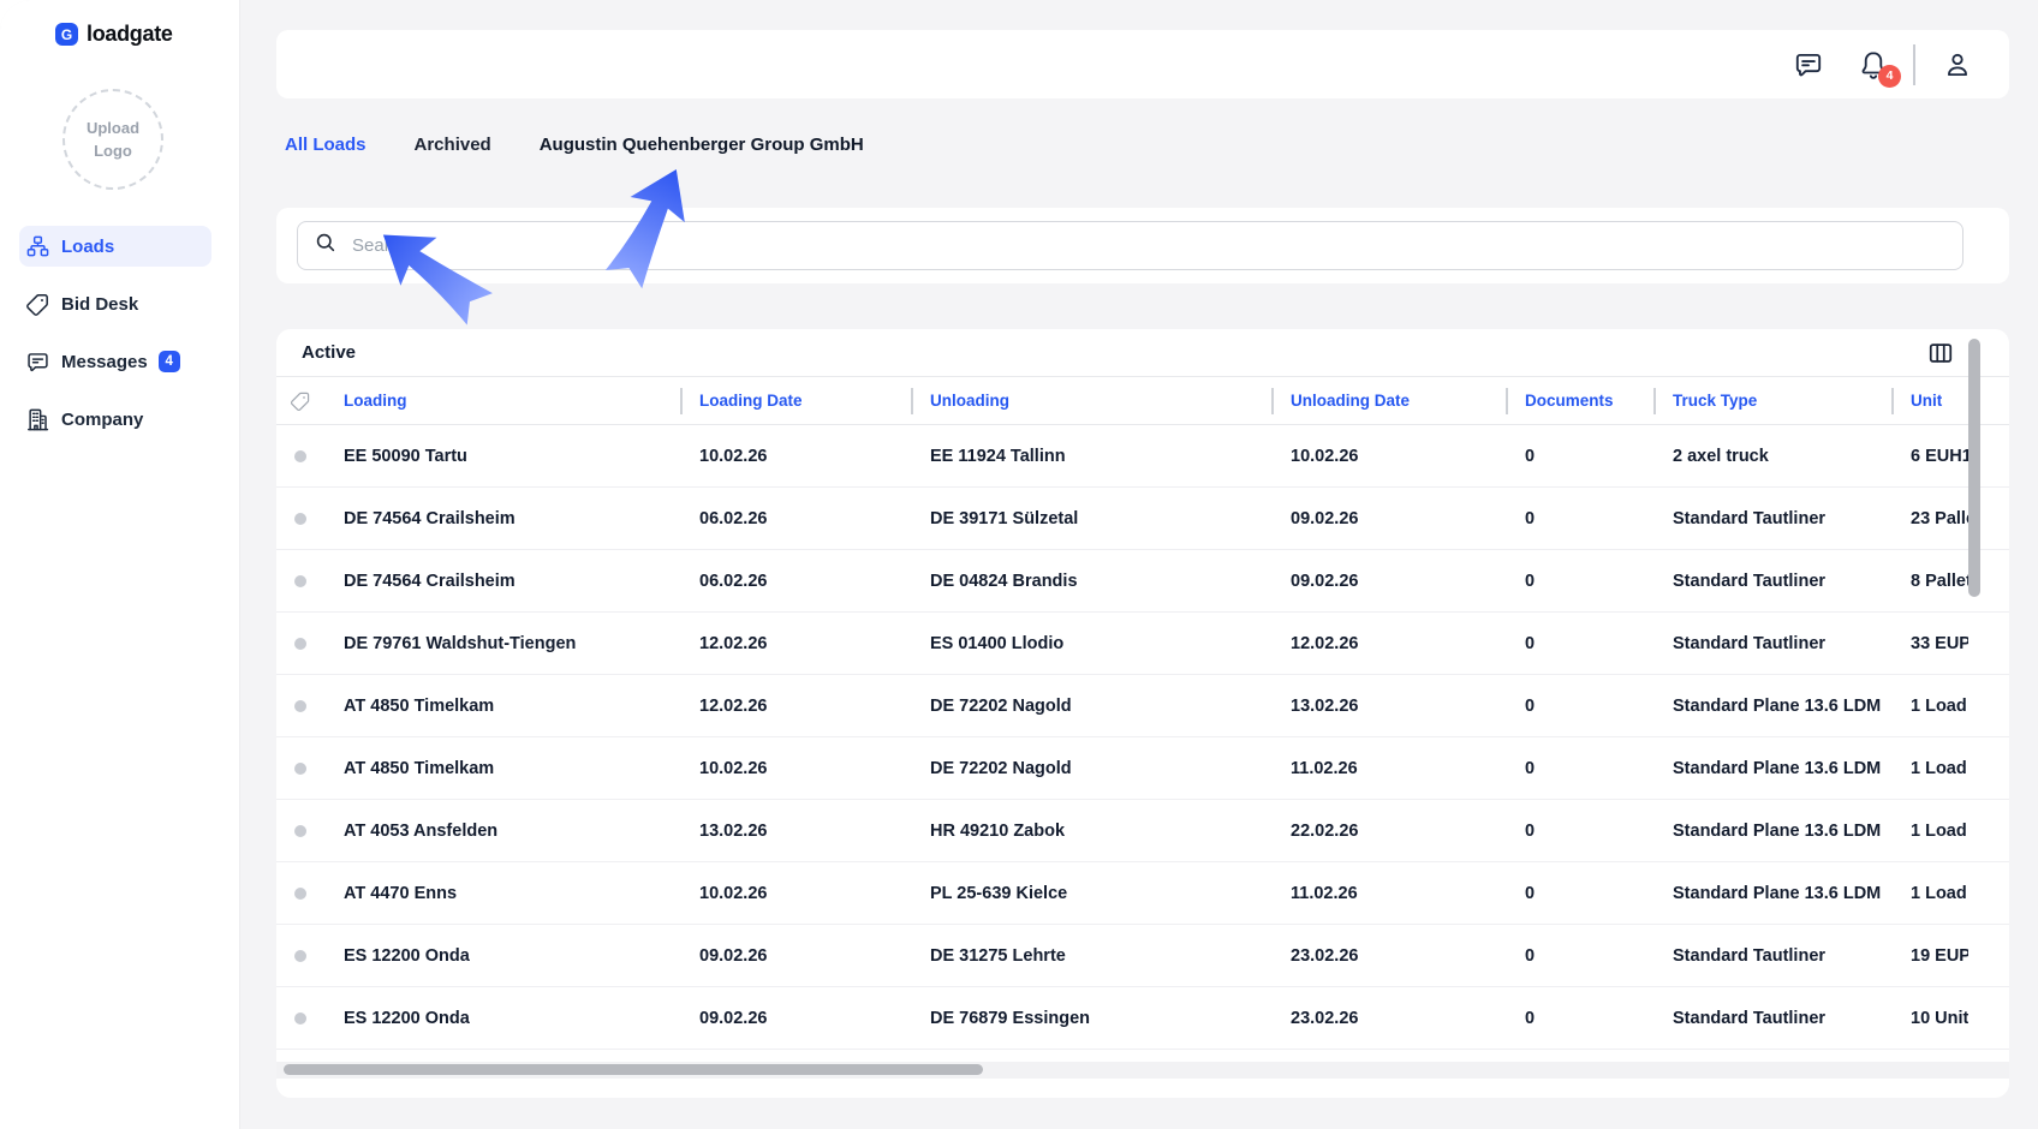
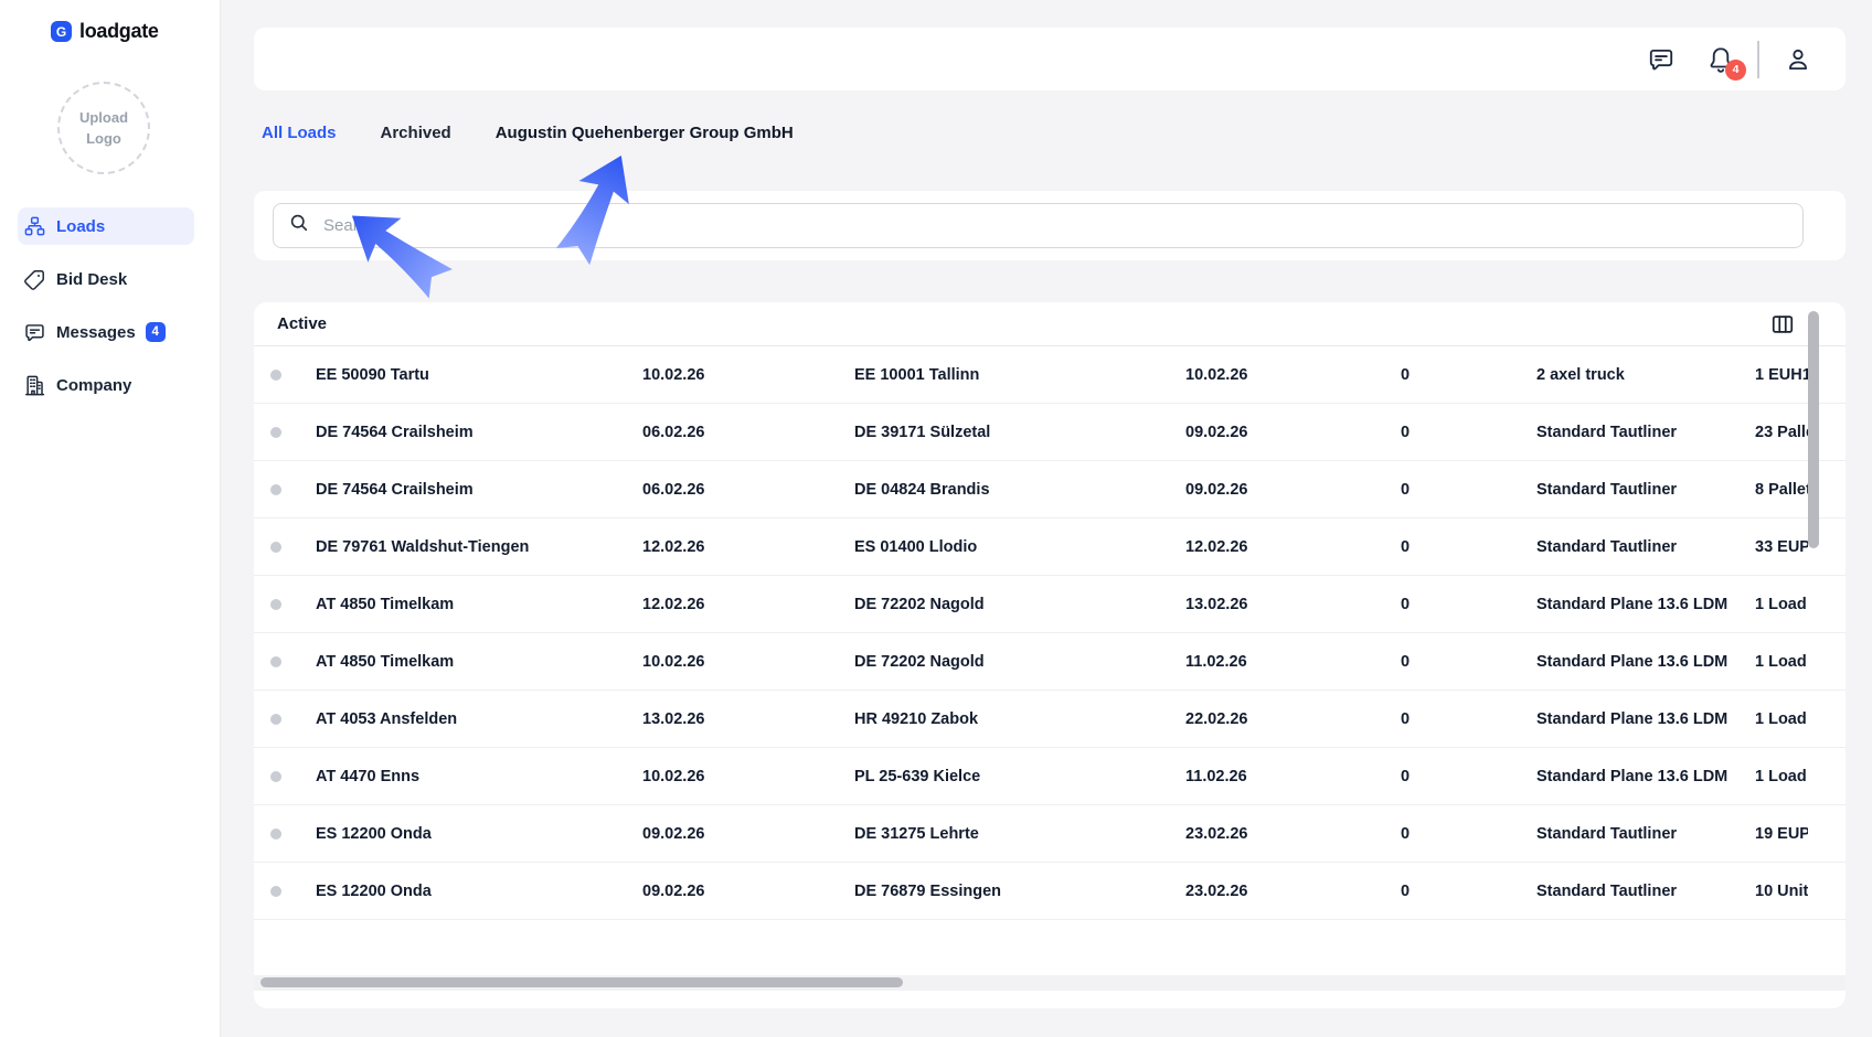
  G
  loadgate
  Upload
  Logo
  Loads
  Bid Desk
  Messages
  4
  Company
  4
  All Loads
  Archived
  Augustin Quehenberger Group GmbH
  Active
- Loading
- Loading Date
- Unloading
- Unloading Date
- Documents
- Truck Type
- Unit
  EE 50090 Tartu
  10.02.26
- EE 11924 Tallinn
+ EE 10001 Tallinn
  10.02.26
  0
  2 axel truck
- 6 EUH1
+ 1 EUH1
  DE 74564 Crailsheim
  06.02.26
  DE 39171 Sülzetal
  09.02.26
  0
  Standard Tautliner
  23 Pall
  DE 74564 Crailsheim
  06.02.26
  DE 04824 Brandis
  09.02.26
  0
  Standard Tautliner
  8 Palle
  DE 79761 Waldshut-Tiengen
  12.02.26
  ES 01400 Llodio
  12.02.26
  0
  Standard Tautliner
  33 EUP
  AT 4850 Timelkam
  12.02.26
  DE 72202 Nagold
  13.02.26
  0
  Standard Plane 13.6 LDM
  1 Load
  AT 4850 Timelkam
  10.02.26
  DE 72202 Nagold
  11.02.26
  0
  Standard Plane 13.6 LDM
  1 Load
  AT 4053 Ansfelden
  13.02.26
  HR 49210 Zabok
  22.02.26
  0
  Standard Plane 13.6 LDM
  1 Load
  AT 4470 Enns
  10.02.26
  PL 25-639 Kielce
  11.02.26
  0
  Standard Plane 13.6 LDM
  1 Load
  ES 12200 Onda
  09.02.26
  DE 31275 Lehrte
  23.02.26
  0
  Standard Tautliner
  19 EUP
  ES 12200 Onda
  09.02.26
  DE 76879 Essingen
  23.02.26
  0
  Standard Tautliner
  10 Unit
